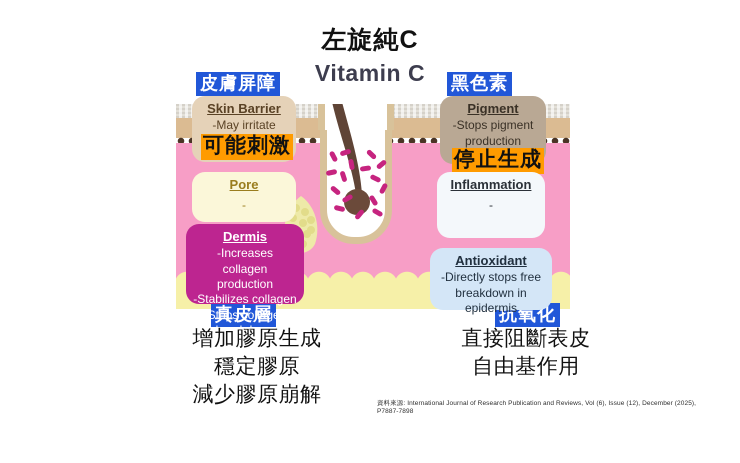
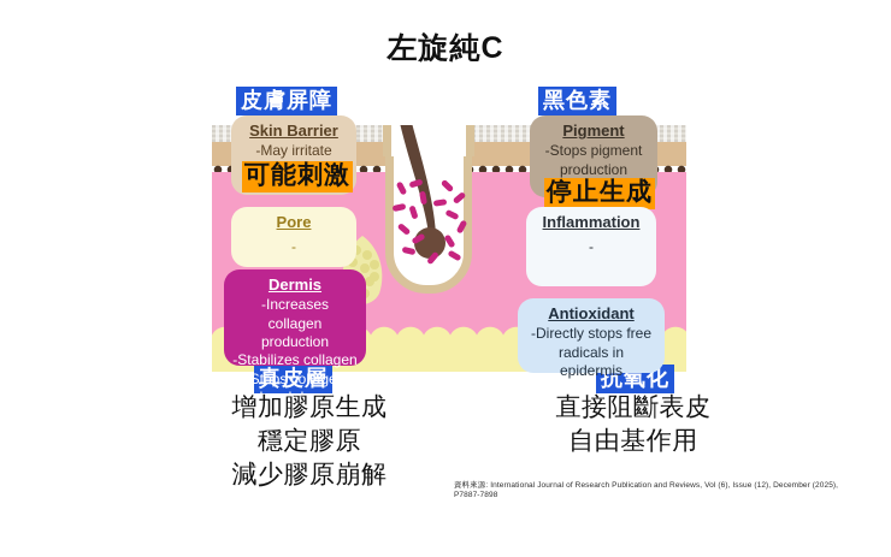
  左旋純C
- Vitamin C
  皮膚屏障
  黑色素
  真皮層
  抗氧化
  Skin Barrier
  -May irritate
  可能刺激
  Pore
  -
  Dermis
  -Increases collagen production
  -Stabilizes collagen
  -Stops collagen breakdown
  Pigment
  -Stops pigment production
  停止生成
  Inflammation
  -
  Antioxidant
- -Directly stops free breakdown in epidermis
+ -Directly stops free radicals in epidermis
  增加膠原生成
  穩定膠原
  減少膠原崩解
  直接阻斷表皮
  自由基作用
